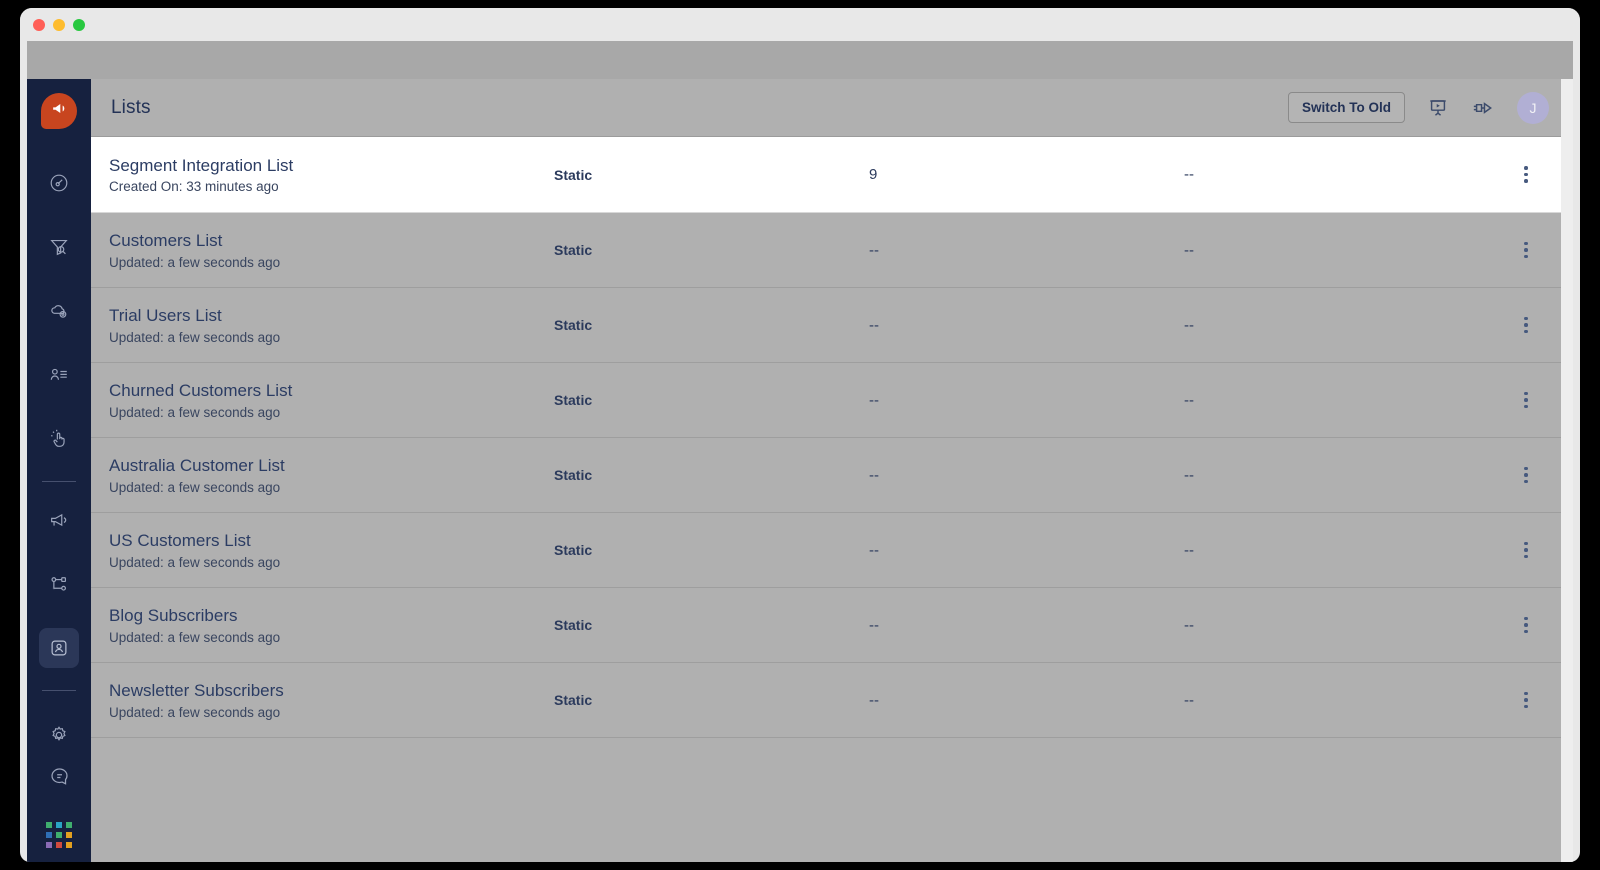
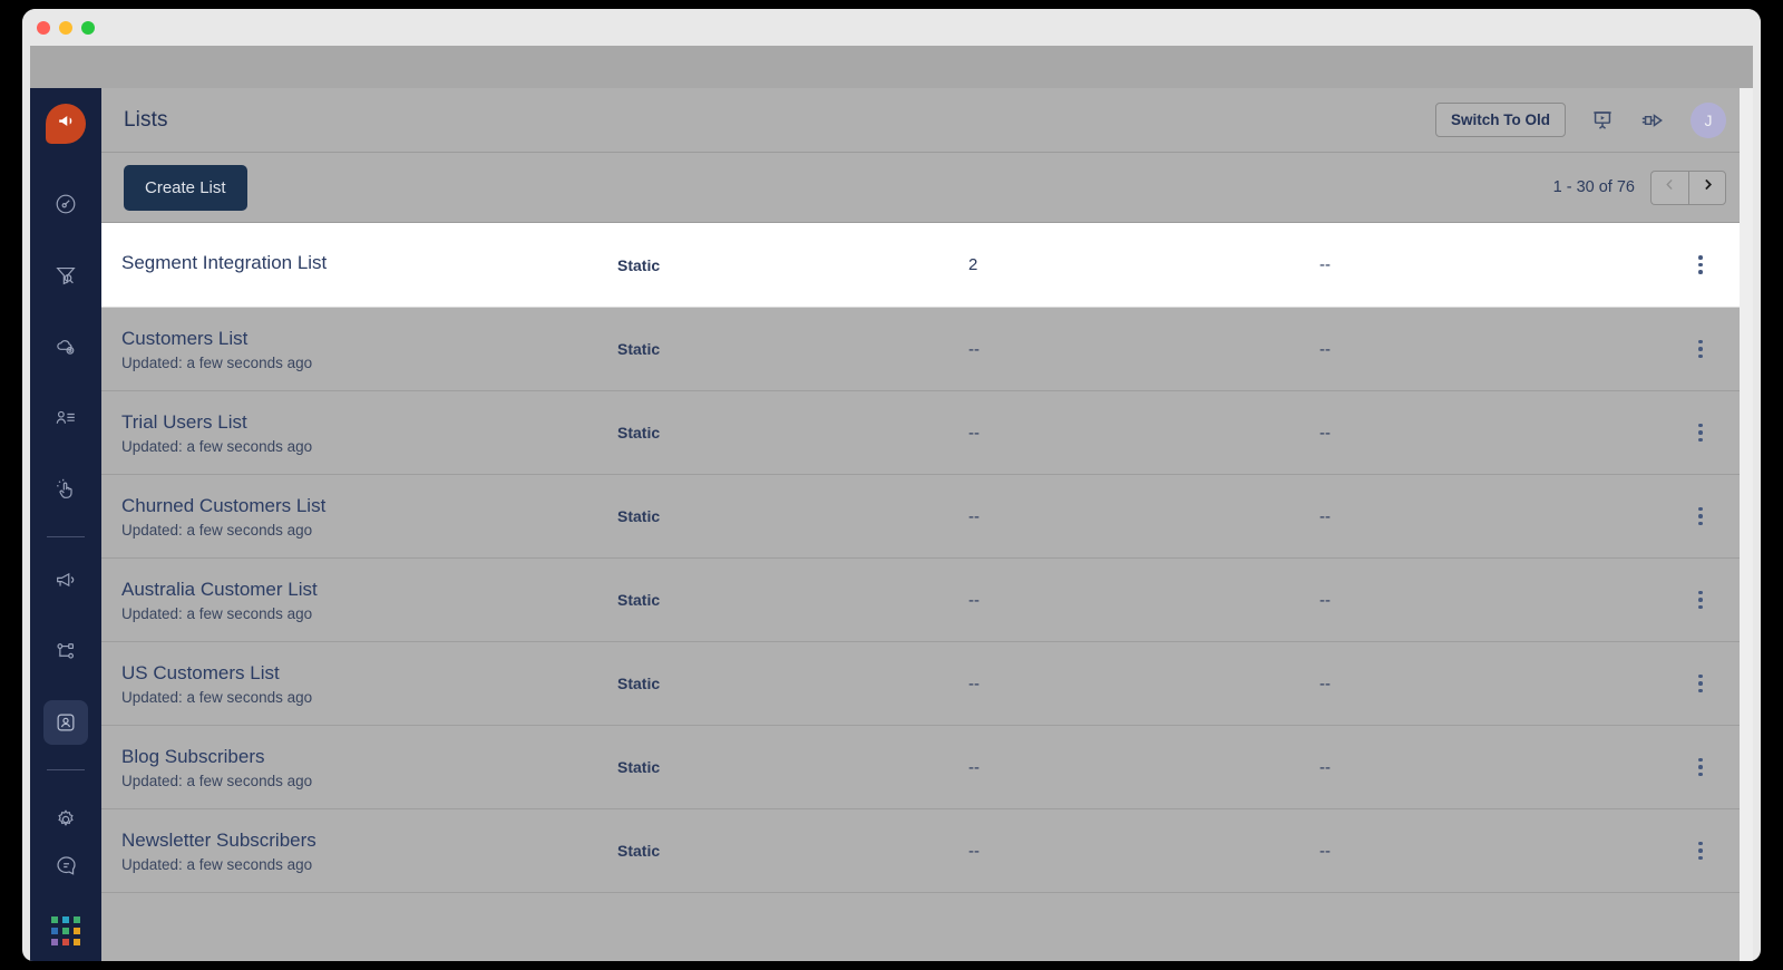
  Lists
  Switch To Old
  J
+ Create List
+ 1 - 30 of 76
  Segment Integration List
- Created On: 33 minutes ago
  Static
- 9
+ 2
  --
  Customers List
  Updated: a few seconds ago
  Static
  --
  --
  Trial Users List
  Updated: a few seconds ago
  Static
  --
  --
  Churned Customers List
  Updated: a few seconds ago
  Static
  --
  --
  Australia Customer List
  Updated: a few seconds ago
  Static
  --
  --
  US Customers List
  Updated: a few seconds ago
  Static
  --
  --
  Blog Subscribers
  Updated: a few seconds ago
  Static
  --
  --
  Newsletter Subscribers
  Updated: a few seconds ago
  Static
  --
  --
